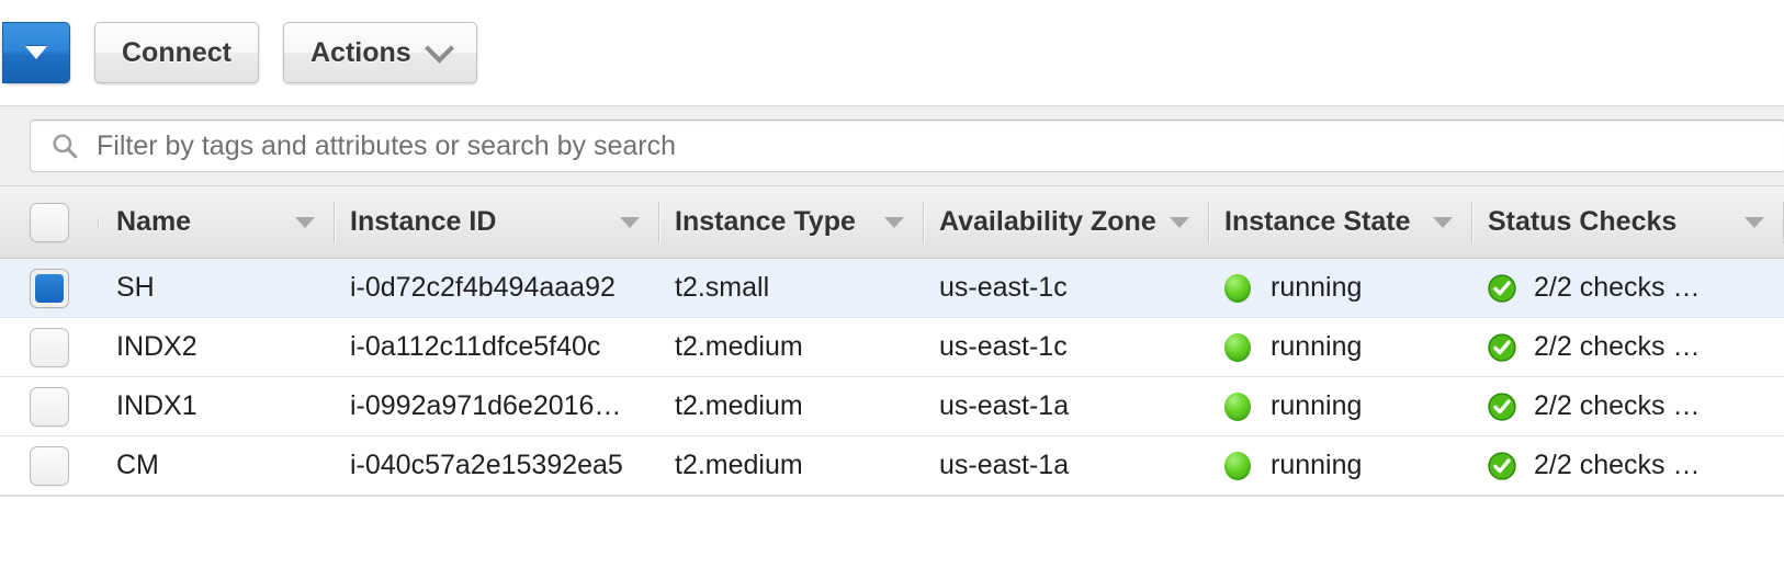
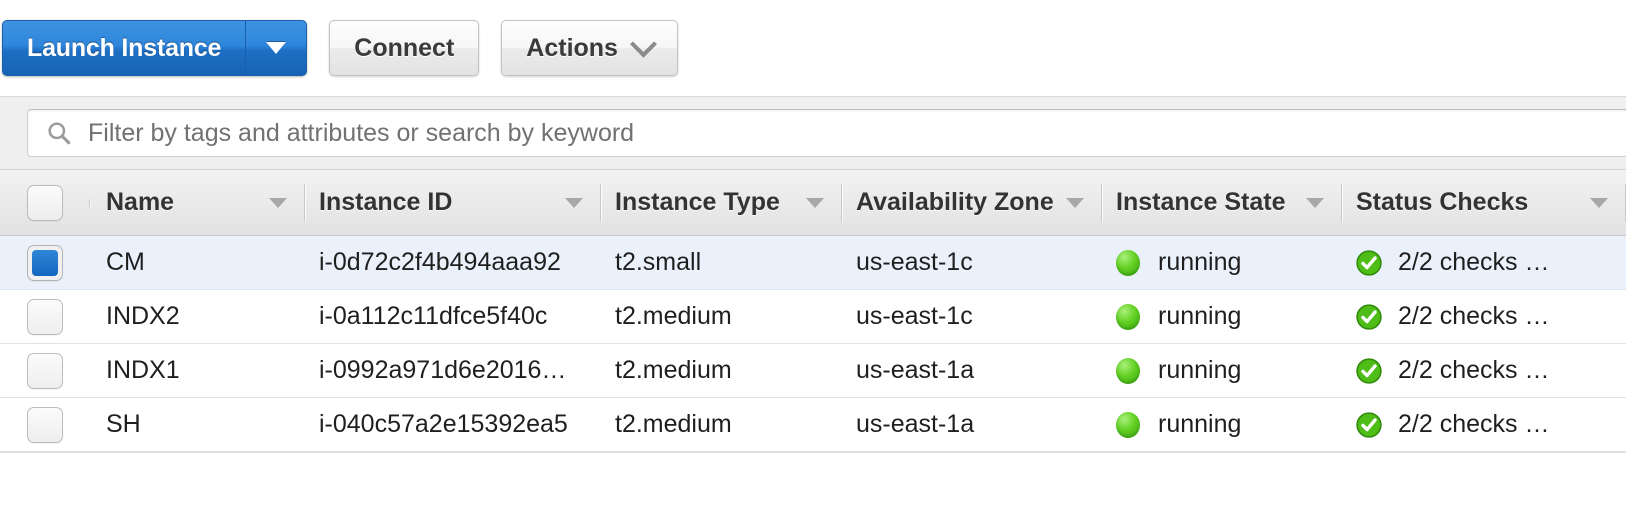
+ Launch Instance
  Connect
  Actions
- Filter by tags and attributes or search by search
+ Filter by tags and attributes or search by keyword
  Name
  Instance ID
  Instance Type
  Availability Zone
  Instance State
  Status Checks
- SH
+ CM
  i-0d72c2f4b494aaa92
  t2.small
  us-east-1c
  running
  2/2 checks …
  INDX2
  i-0a112c11dfce5f40c
  t2.medium
  us-east-1c
  running
  2/2 checks …
  INDX1
  i-0992a971d6e2016…
  t2.medium
  us-east-1a
  running
  2/2 checks …
- CM
+ SH
  i-040c57a2e15392ea5
  t2.medium
  us-east-1a
  running
  2/2 checks …
